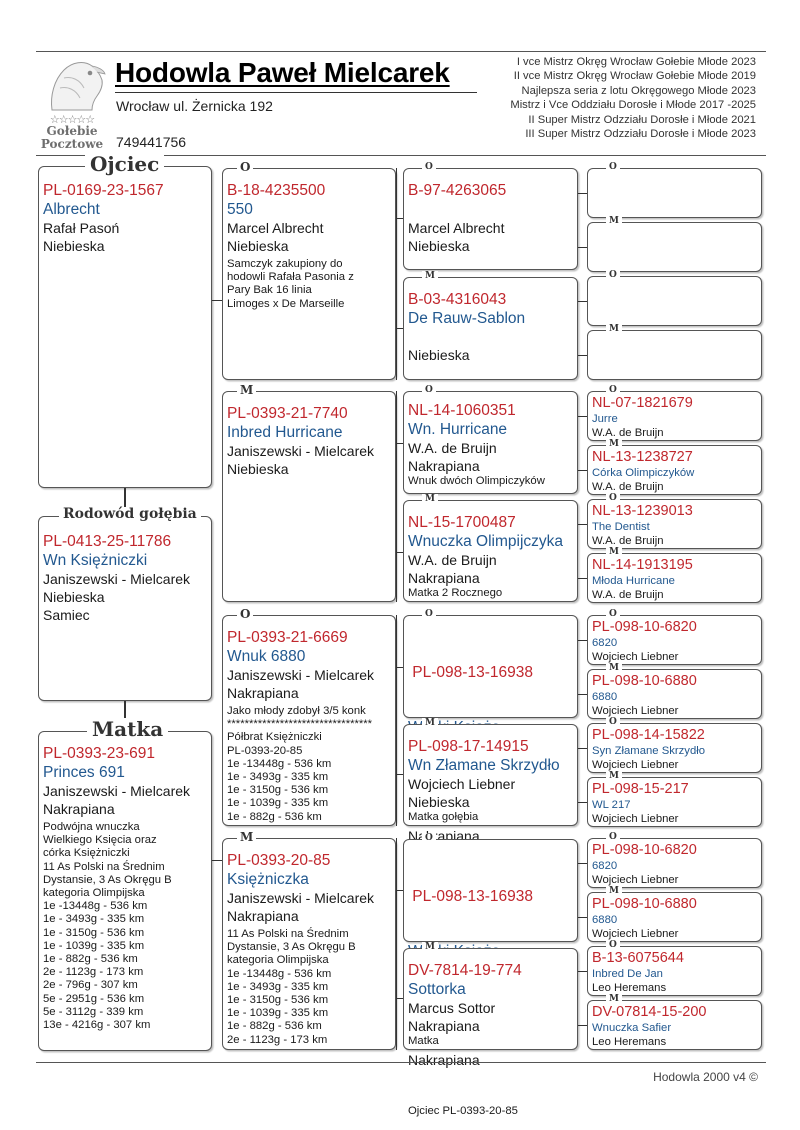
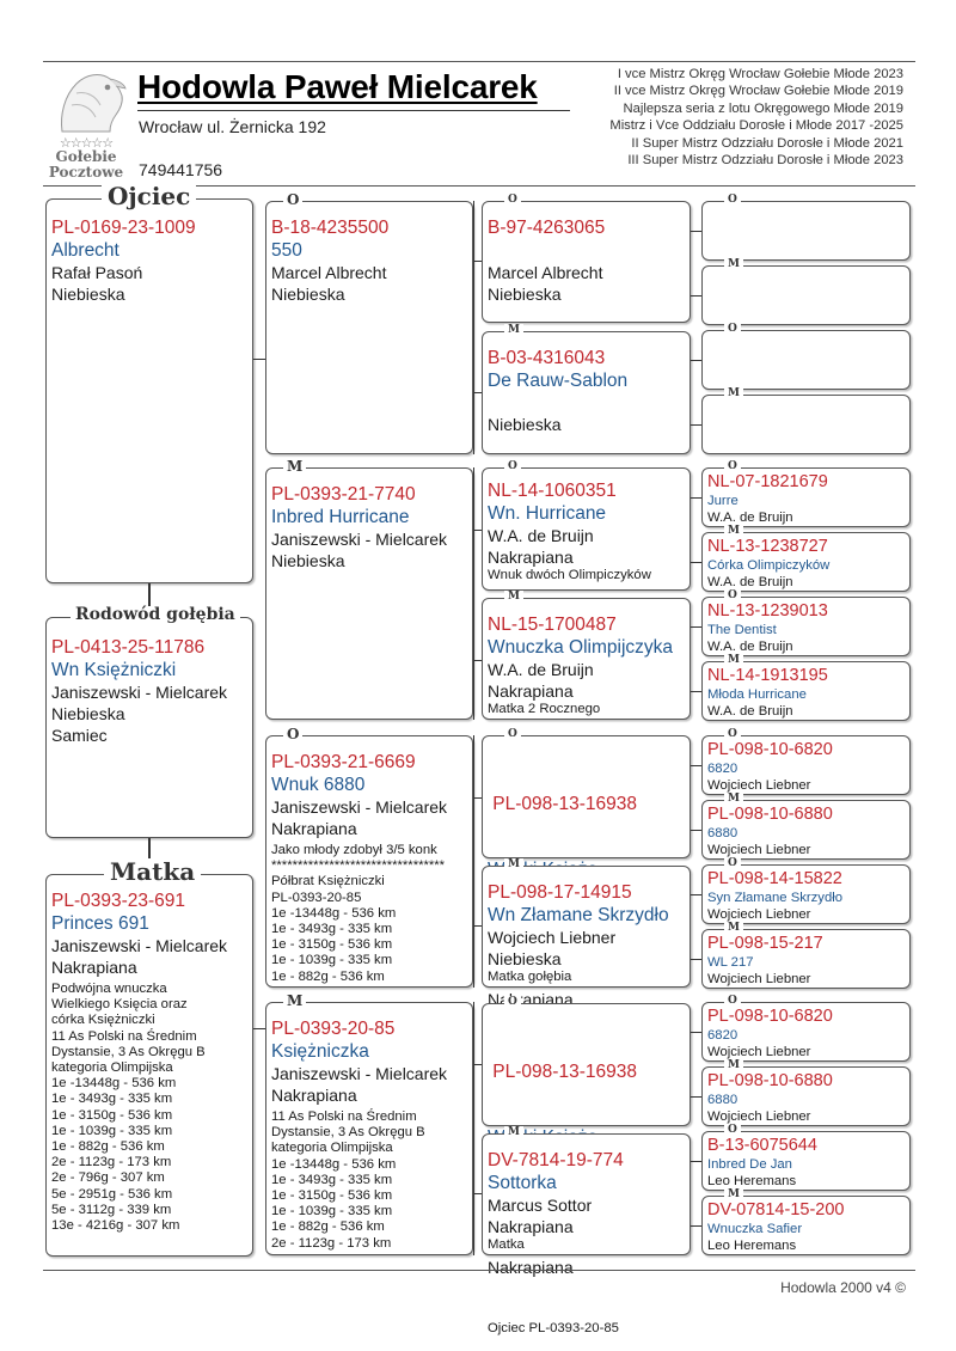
  ☆☆☆☆☆
  Gołebie
  Pocztowe
  Hodowla Paweł Mielcarek
  Wrocław ul. Żernicka 192
  749441756
  I vce Mistrz Okręg Wrocław Gołebie Młode 2023
  II vce Mistrz Okręg Wrocław Gołebie Młode 2019
- Najlepsza seria z lotu Okręgowego Młode 2023
+ Najlepsza seria z lotu Okręgowego Młode 2019
  Mistrz i Vce Oddziału Dorosłe i Młode 2017 -2025
  II Super Mistrz Odzziału Dorosłe i Młode 2021
  III Super Mistrz Odzziału Dorosłe i Młode 2023
  Ojciec
- PL-0169-23-1567
+ PL-0169-23-1009
  Albrecht
  Rafał Pasoń
  Niebieska
  Rodowód gołębia
  PL-0413-25-11786
  Wn Księżniczki
  Janiszewski - Mielcarek
  Niebieska
  Samiec
  Matka
  PL-0393-23-691
  Princes 691
  Janiszewski - Mielcarek
  Nakrapiana
  Podwójna wnuczka
  Wielkiego Księcia oraz
  córka Księżniczki
  11 As Polski na Średnim
  Dystansie, 3 As Okręgu B
  kategoria Olimpijska
  1e -13448g - 536 km
  1e - 3493g - 335 km
  1e - 3150g - 536 km
  1e - 1039g - 335 km
  1e - 882g - 536 km
  2e - 1123g - 173 km
  2e - 796g - 307 km
  5e - 2951g - 536 km
  5e - 3112g - 339 km
  13e - 4216g - 307 km
  O
  B-18-4235500
  550
  Marcel Albrecht
  Niebieska
- Samczyk zakupiony do
- hodowli Rafała Pasonia z
- Pary Bak 16 linia
- Limoges x De Marseille
  M
  PL-0393-21-7740
  Inbred Hurricane
  Janiszewski - Mielcarek
  Niebieska
  O
  PL-0393-21-6669
  Wnuk 6880
  Janiszewski - Mielcarek
  Nakrapiana
  Jako młody zdobył 3/5 konk
  *********************************
  Półbrat Księżniczki
  PL-0393-20-85
  1e -13448g - 536 km
  1e - 3493g - 335 km
  1e - 3150g - 536 km
  1e - 1039g - 335 km
  1e - 882g - 536 km
  M
  PL-0393-20-85
  Księżniczka
  Janiszewski - Mielcarek
  Nakrapiana
  11 As Polski na Średnim
  Dystansie, 3 As Okręgu B
  kategoria Olimpijska
  1e -13448g - 536 km
  1e - 3493g - 335 km
  1e - 3150g - 536 km
  1e - 1039g - 335 km
  1e - 882g - 536 km
  2e - 1123g - 173 km
  O
  B-97-4263065
  Marcel Albrecht
  Niebieska
  M
  B-03-4316043
  De Rauw-Sablon
  Niebieska
  O
  NL-14-1060351
  Wn. Hurricane
  W.A. de Bruijn
  Nakrapiana
  Wnuk dwóch Olimpiczyków
  M
  NL-15-1700487
  Wnuczka Olimpijczyka
  W.A. de Bruijn
  Nakrapiana
  Matka 2 Rocznego
  O
  PL-098-13-16938
  Napiana
  M
  PL-098-17-14915
  Wn Złamane Skrzydło
  Wojciech Liebner
  Niebieska
  Matka gołębia
  O
  PL-098-13-16938
  Nakrapiana
  Ojciec PL-0393-20-85
  M
  DV-7814-19-774
  Sottorka
  Marcus Sottor
  Nakrapiana
  Matka
  O
  M
  O
  M
  O
  NL-07-1821679
  Jurre
  W.A. de Bruijn
  M
  NL-13-1238727
  Córka Olimpiczyków
  W.A. de Bruijn
  O
  NL-13-1239013
  The Dentist
  W.A. de Bruijn
  M
  NL-14-1913195
  Młoda Hurricane
  W.A. de Bruijn
  O
  PL-098-10-6820
  6820
  Wojciech Liebner
  M
  PL-098-10-6880
  6880
  Wojciech Liebner
  O
  PL-098-14-15822
  Syn Złamane Skrzydło
  Wojciech Liebner
  M
  PL-098-15-217
  WL 217
  Wojciech Liebner
  O
  PL-098-10-6820
  6820
  Wojciech Liebner
  M
  PL-098-10-6880
  6880
  Wojciech Liebner
  O
  B-13-6075644
  Inbred De Jan
  Leo Heremans
  M
  DV-07814-15-200
  Wnuczka Safier
  Leo Heremans
  Hodowla 2000 v4 ©
